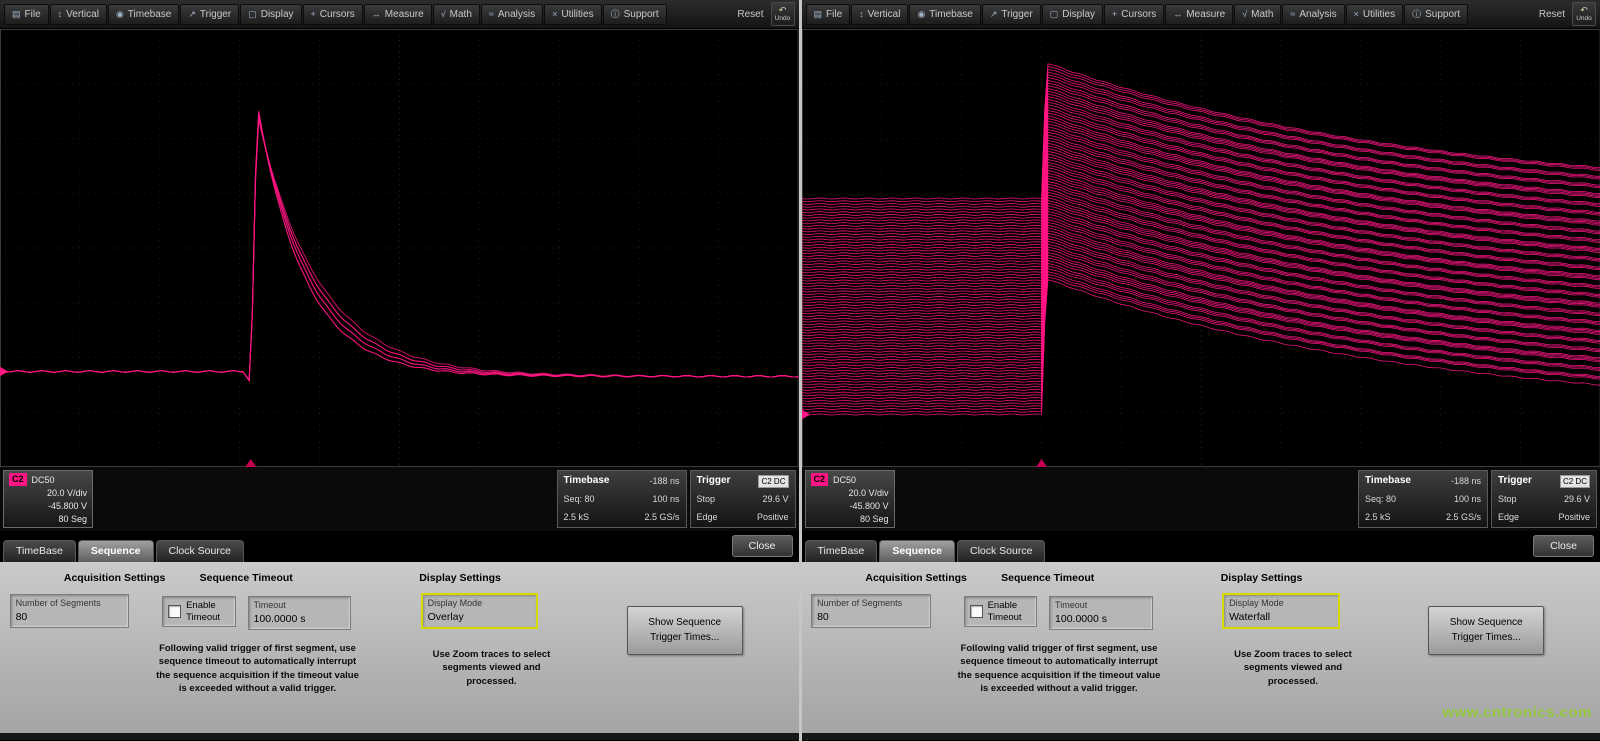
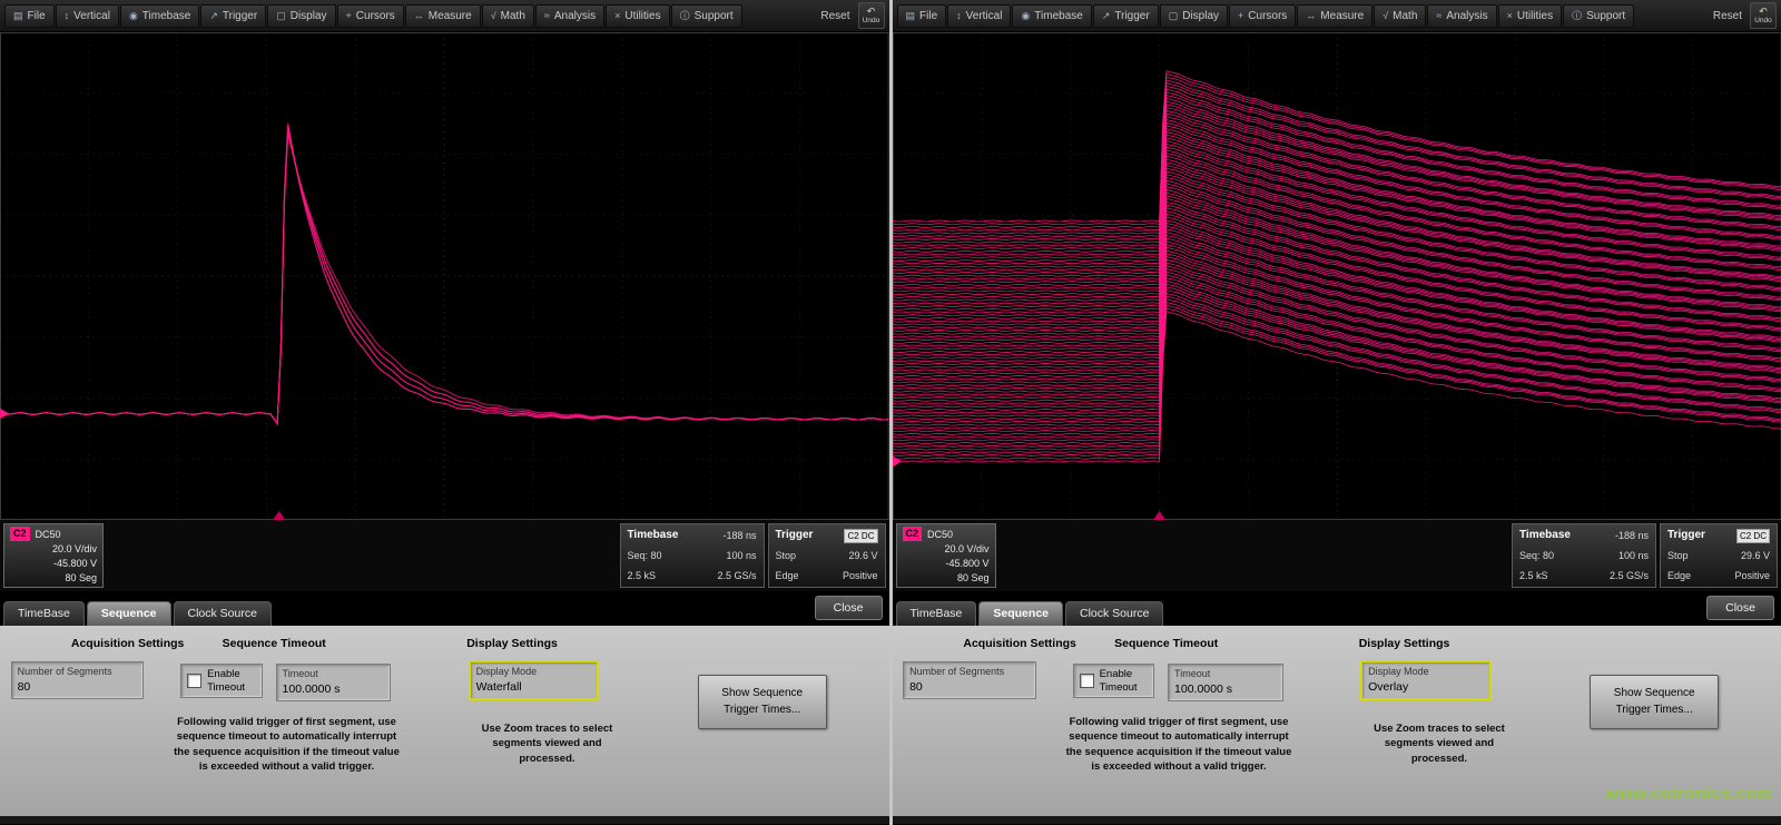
  ▤
  File
  ↕
  Vertical
  ◉
  Timebase
  ↗
  Trigger
  ▢
  Display
  +
  Cursors
  ↔
  Measure
  √
  Math
  ≈
  Analysis
  ×
  Utilities
  ⓘ
  Support
  Reset
  ↶
  C2
  DC50
  20.0 V/div
  -45.800 V
  80 Seg
  Timebase
  -188 ns
  Seq: 80
  100 ns
  2.5 kS
  2.5 GS/s
  Trigger
  C2 DC
  Stop
  29.6 V
  Edge
  Positive
  TimeBase
  Sequence
  Clock Source
  Close
  Acquisition Settings
  Number of Segments
  80
  Sequence Timeout
  Enable Timeout
  Timeout
  100.0000 s
  Following valid trigger of first segment, use sequence timeout to automatically interrupt the sequence acquisition if the timeout value is exceeded without a valid trigger.
  Display Settings
  Display Mode
- Overlay
+ Waterfall
  Use Zoom traces to select segments viewed and processed.
  Show Sequence Trigger Times...
  ▤
  File
  ↕
  Vertical
  ◉
  Timebase
  ↗
  Trigger
  ▢
  Display
  +
  Cursors
  ↔
  Measure
  √
  Math
  ≈
  Analysis
  ×
  Utilities
  ⓘ
  Support
  Reset
  ↶
  C2
  DC50
  20.0 V/div
  -45.800 V
  80 Seg
  Timebase
  -188 ns
  Seq: 80
  100 ns
  2.5 kS
  2.5 GS/s
  Trigger
  C2 DC
  Stop
  29.6 V
  Edge
  Positive
  TimeBase
  Sequence
  Clock Source
  Close
  Acquisition Settings
  Number of Segments
  80
  Sequence Timeout
  Enable Timeout
  Timeout
  100.0000 s
  Following valid trigger of first segment, use sequence timeout to automatically interrupt the sequence acquisition if the timeout value is exceeded without a valid trigger.
  Display Settings
  Display Mode
- Waterfall
+ Overlay
  Use Zoom traces to select segments viewed and processed.
  Show Sequence Trigger Times...
  www.cntronics.com
